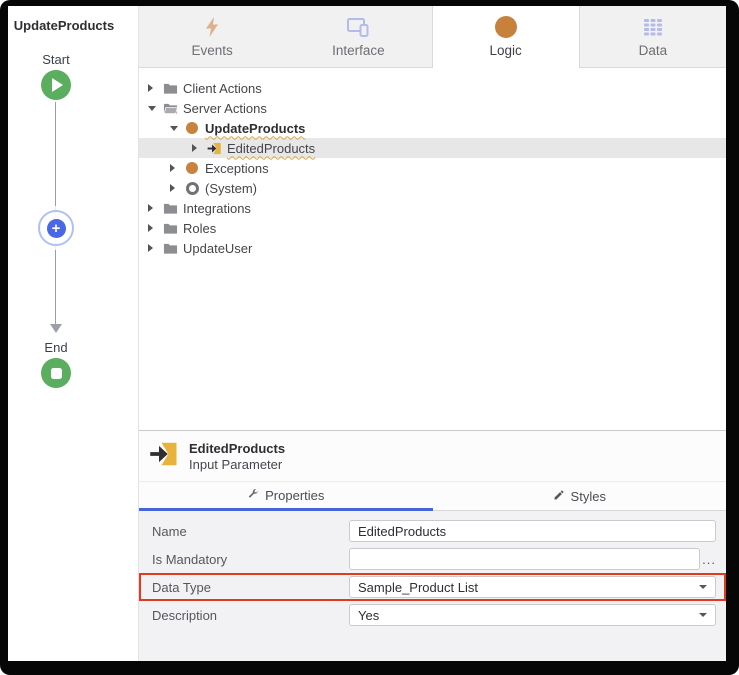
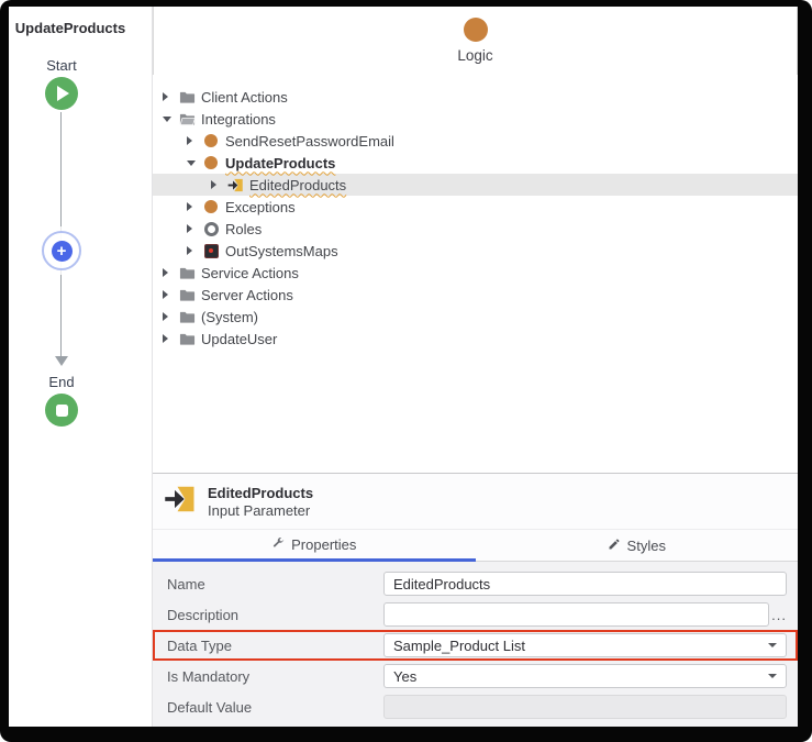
  UpdateProducts
  Start
  +
  End
- Events
- Interface
  Logic
- Data
  Client Actions
- Server Actions
+ Integrations
+ SendResetPasswordEmail
  UpdateProducts
  EditedProducts
  Exceptions
- (System)
+ Roles
+ OutSystemsMaps
+ Service Actions
- Integrations
+ Server Actions
- Roles
+ (System)
  UpdateUser
  EditedProducts
  Input Parameter
  Properties
  Styles
  Name
  EditedProducts
- Is Mandatory
+ Description
  ...
  Data Type
  Sample_Product List
- Description
+ Is Mandatory
  Yes
+ Default Value
